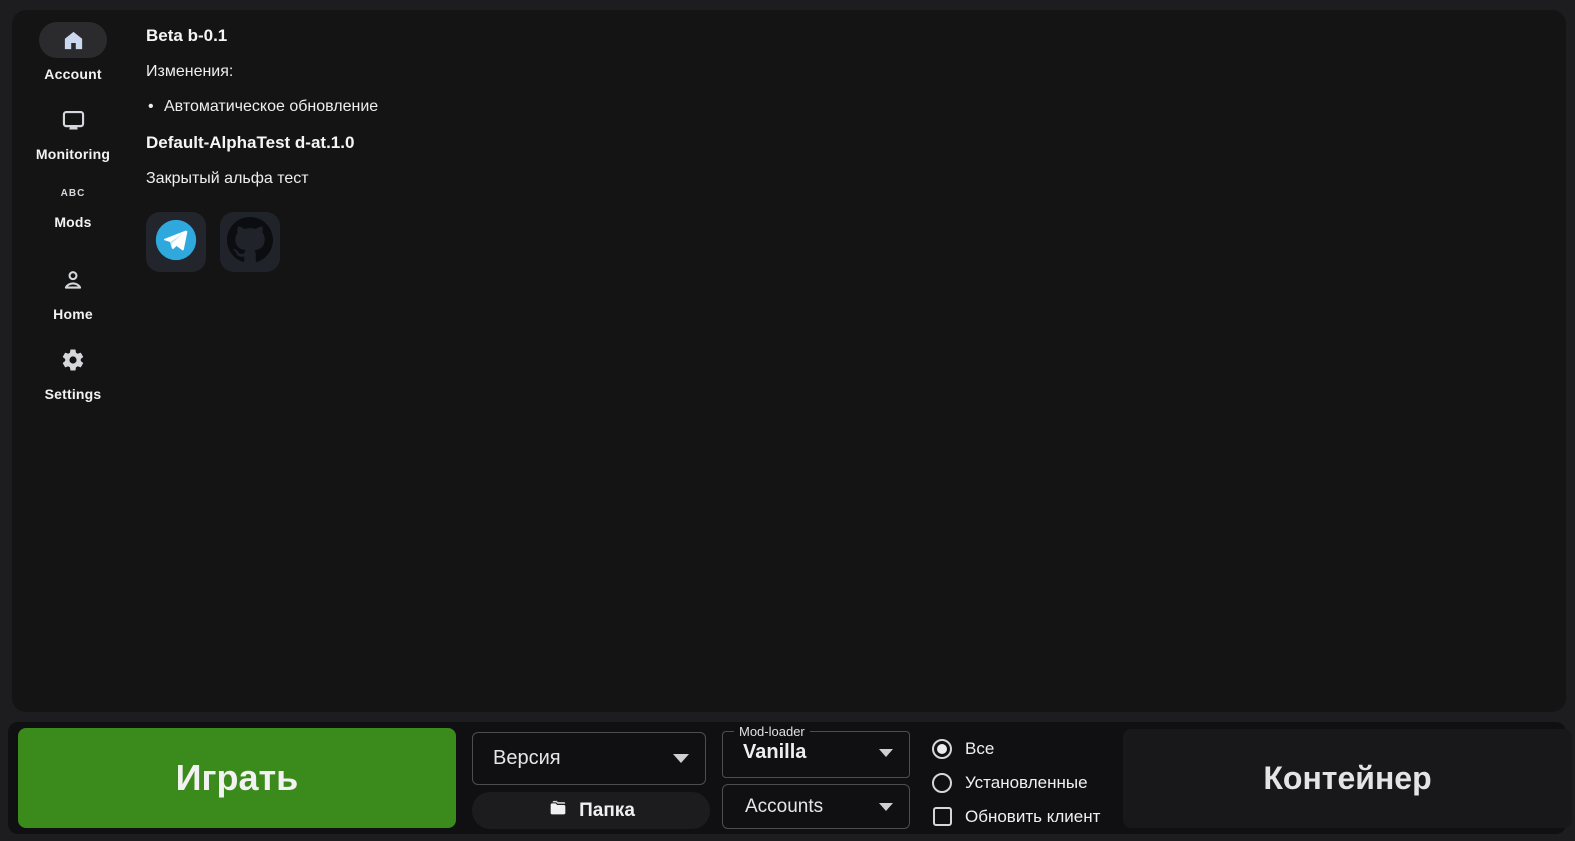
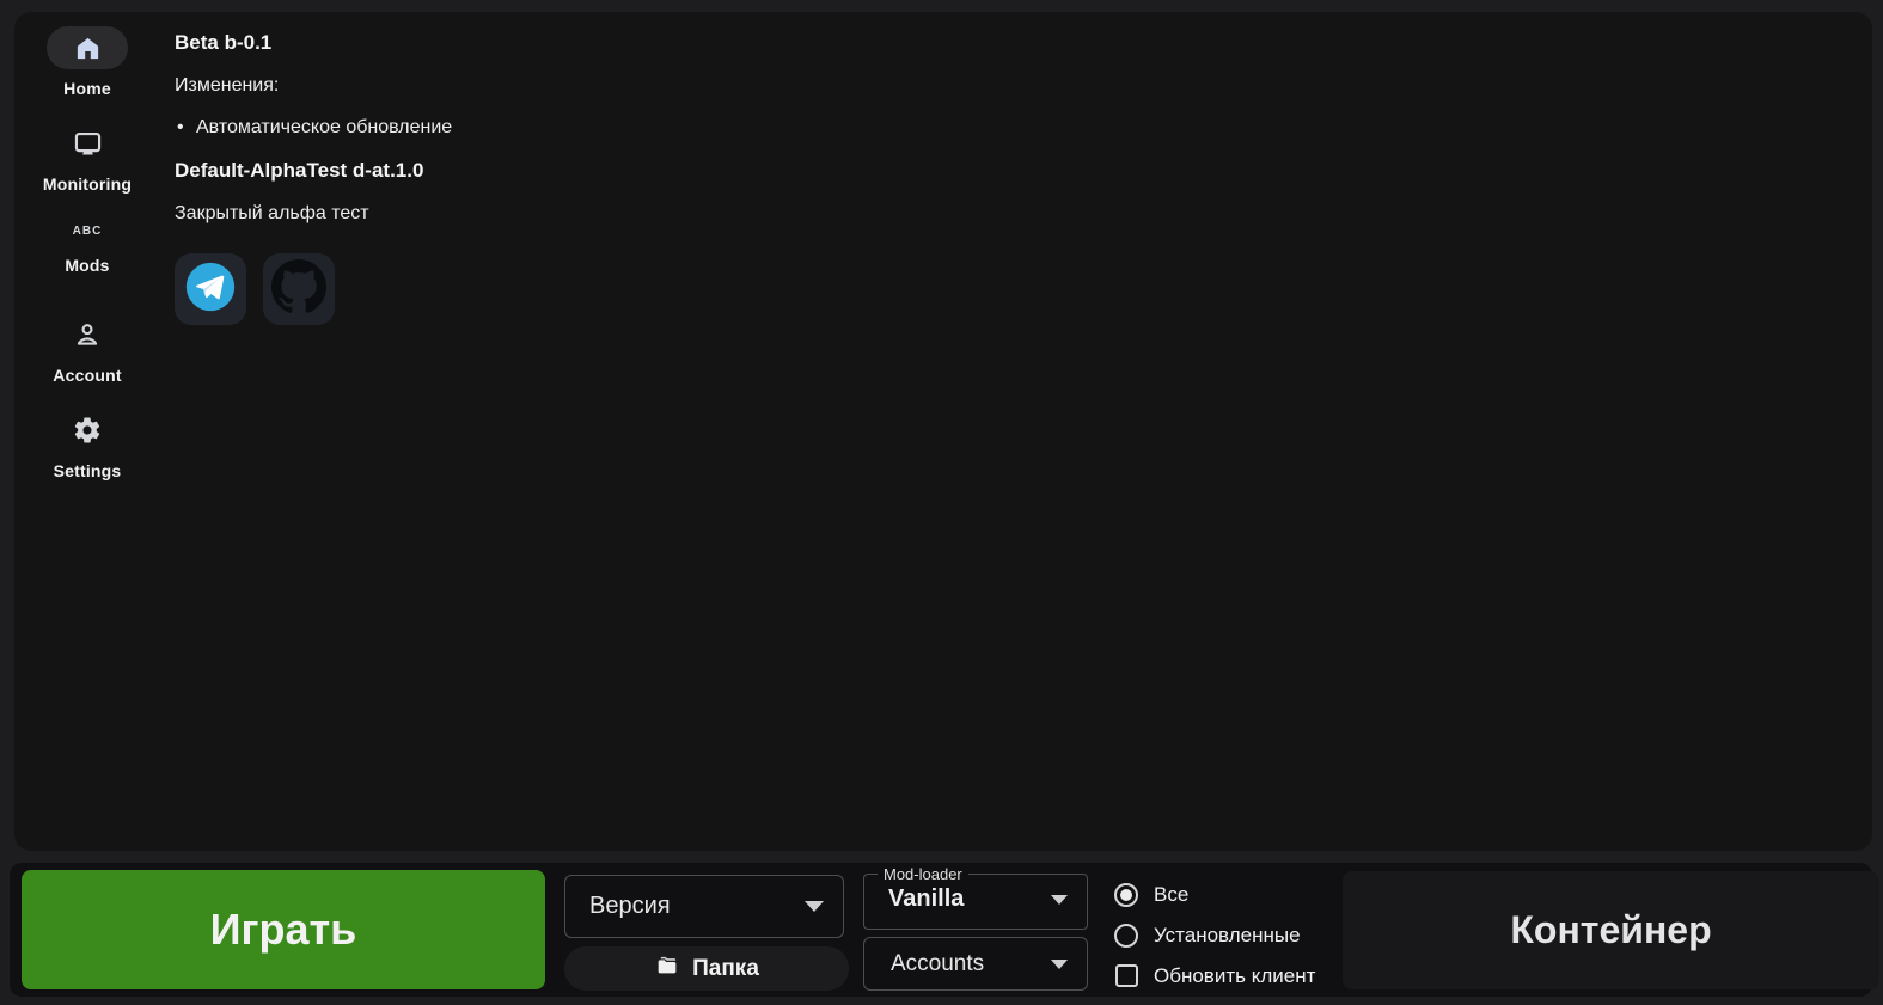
- Account
+ Home
  Monitoring
  ABC
  Mods
- Home
+ Account
  Settings
  Beta b-0.1
  Изменения:
  Автоматическое обновление
  Default-AlphaTest d-at.1.0
  Закрытый альфа тест
  Играть
  Версия
  Папка
  Mod-loader
  Vanilla
  Accounts
  Все
  Установленные
  Обновить клиент
  Контейнер
